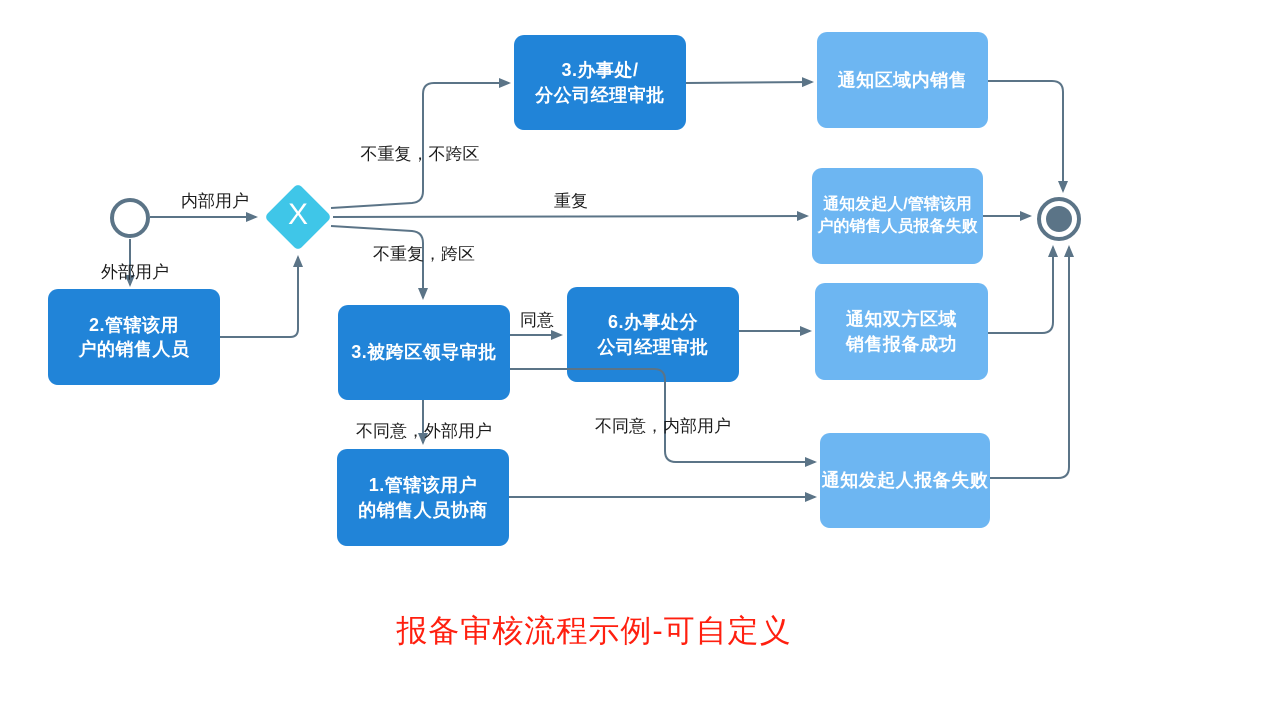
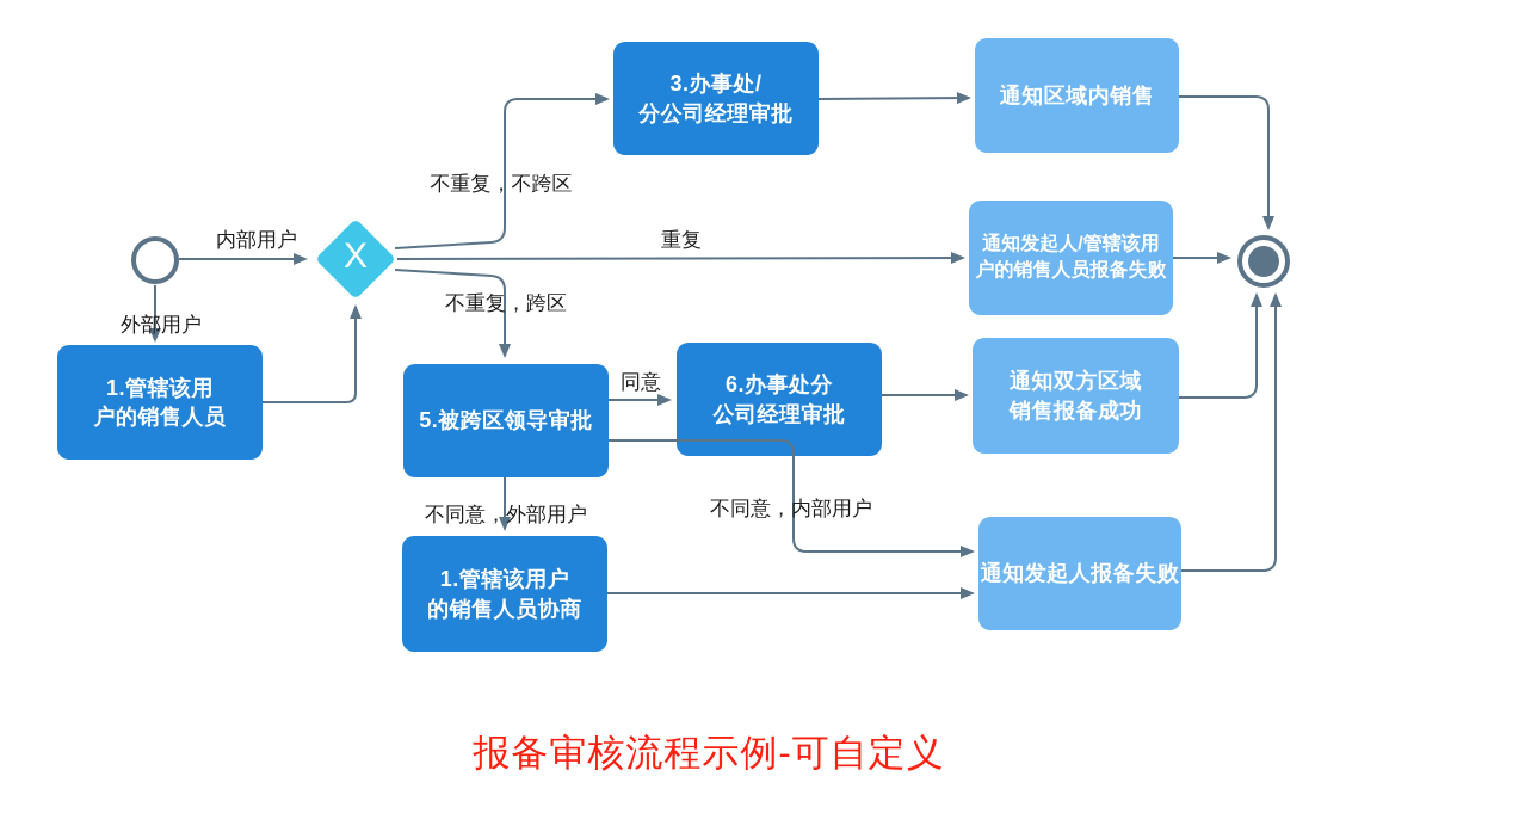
- 2.管辖该用
+ 1.管辖该用
  户的销售人员
  3.办事处/
  分公司经理审批
- 3.被跨区领导审批
+ 5.被跨区领导审批
  6.办事处分
  公司经理审批
  1.管辖该用户
  的销售人员协商
  通知区域内销售
  通知发起人/管辖该用
  户的销售人员报备失败
  通知双方区域
  销售报备成功
  通知发起人报备失败
  X
  内部用户
  外部用户
  不重复，不跨区
  重复
  不重复，跨区
  同意
  不同意，外部用户
  不同意，内部用户
  报备审核流程示例-可自定义
